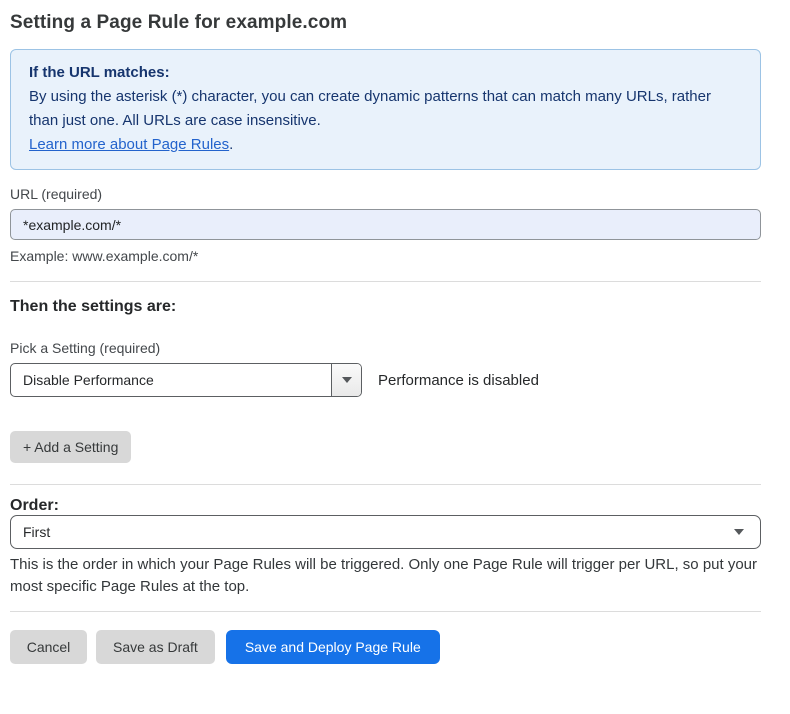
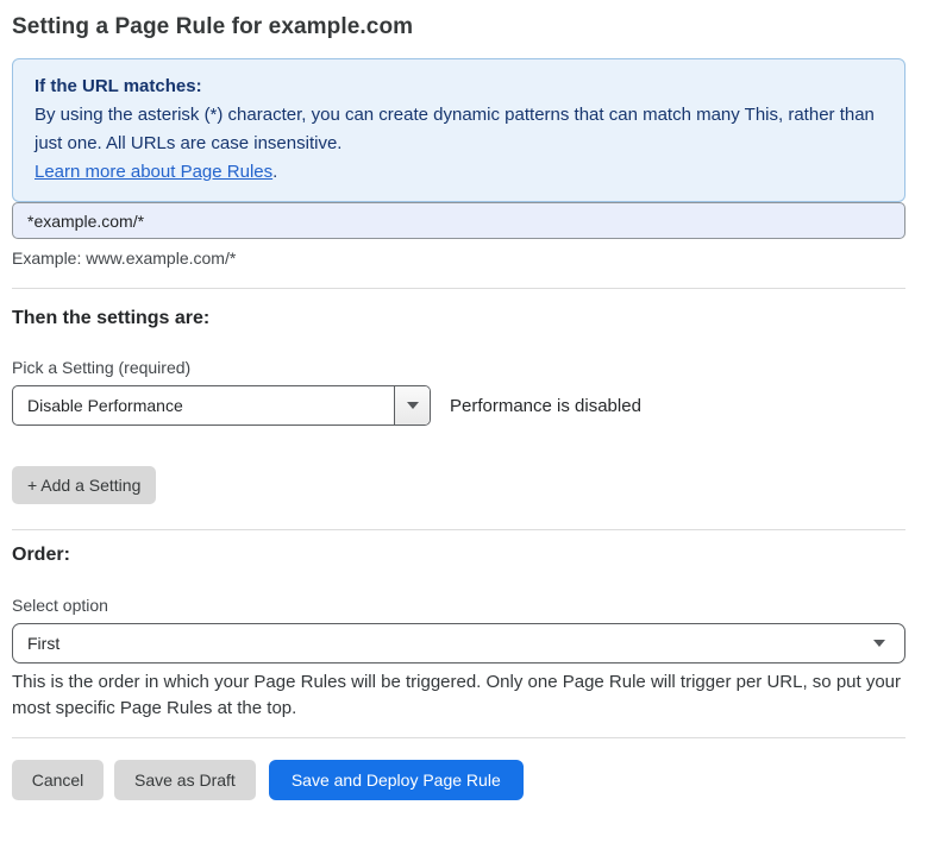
  Setting a Page Rule for example.com
  If the URL matches:
- By using the asterisk (*) character, you can create dynamic patterns that can match many URLs, rather than just one. All URLs are case insensitive.
+ By using the asterisk (*) character, you can create dynamic patterns that can match many This, rather than just one. All URLs are case insensitive.
  Learn more about Page Rules.
- URL (required)
  *example.com/*
  Example: www.example.com/*
  Then the settings are:
  Pick a Setting (required)
  Disable Performance
  Performance is disabled
  + Add a Setting
  Order:
+ Select option
  First
  This is the order in which your Page Rules will be triggered. Only one Page Rule will trigger per URL, so put your most specific Page Rules at the top.
  Cancel
  Save as Draft
  Save and Deploy Page Rule
